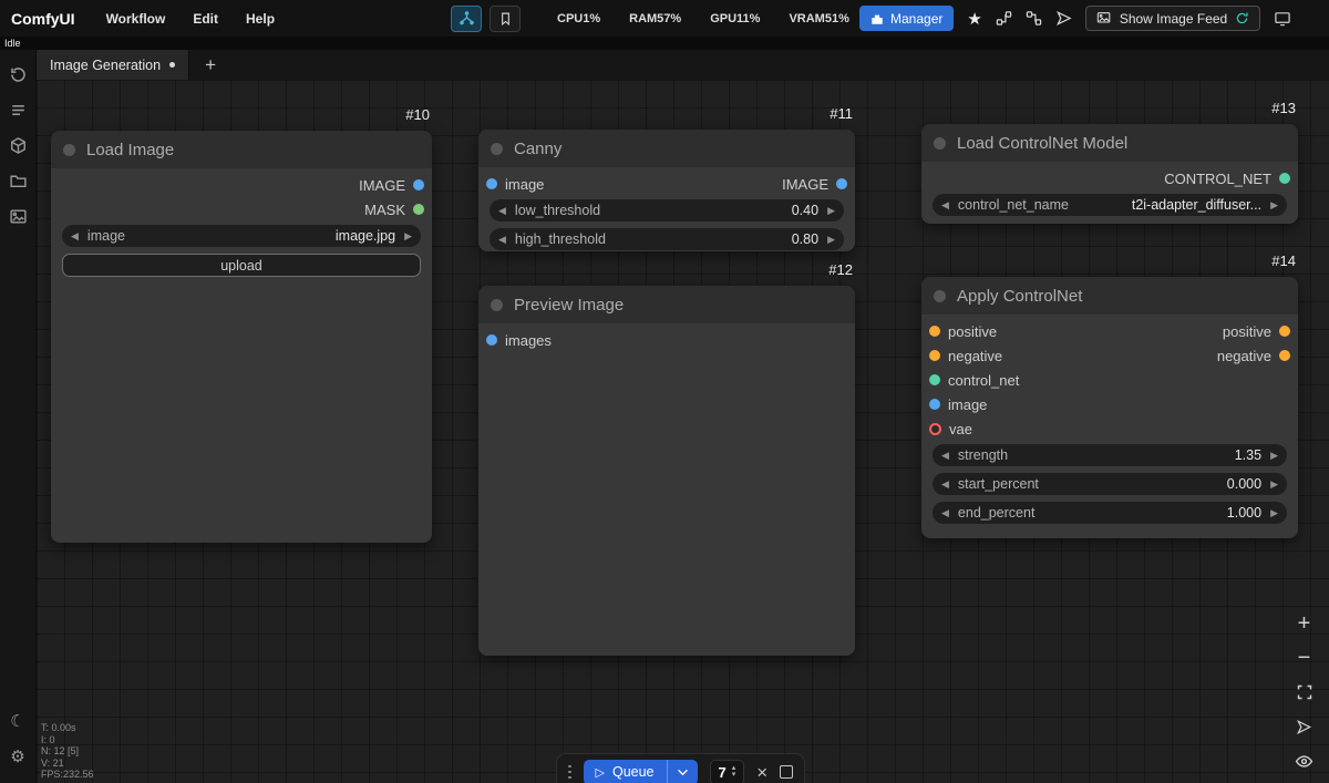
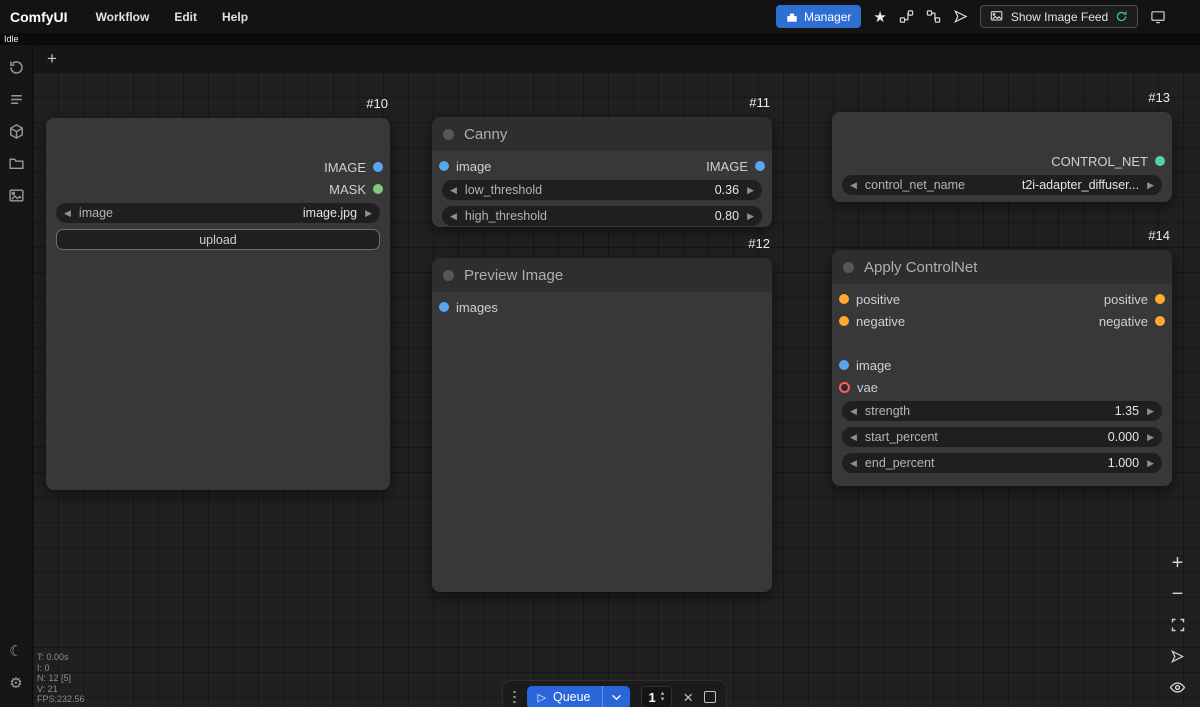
  ComfyUI
  Workflow
  Edit
  Help
- CPU1%
- RAM57%
- GPU11%
- VRAM51%
  Manager
  ★
  Show Image Feed
  Idle
- Image Generation
  +
  ☾
  ⚙
  #10
- Load Image
  IMAGE
  MASK
  ◀
  image
  image.jpg
  ▶
  upload
  #11
  Canny
  image
  IMAGE
  ◀
  low_threshold
- 0.40
+ 0.36
  ▶
  ◀
  high_threshold
  0.80
  ▶
  #12
  Preview Image
  images
  #13
- Load ControlNet Model
  CONTROL_NET
  ◀
  control_net_name
  t2i-adapter_diffuser...
  ▶
  #14
  Apply ControlNet
  positive
  positive
  negative
  negative
- control_net
  image
  vae
  ◀
  strength
  1.35
  ▶
  ◀
  start_percent
  0.000
  ▶
  ◀
  end_percent
  1.000
  ▶
  T: 0.00s
  I: 0
  N: 12 [5]
  V: 21
  FPS:232.56
  +
  −
  ▷
  Queue
- 7
+ 1
  ×
